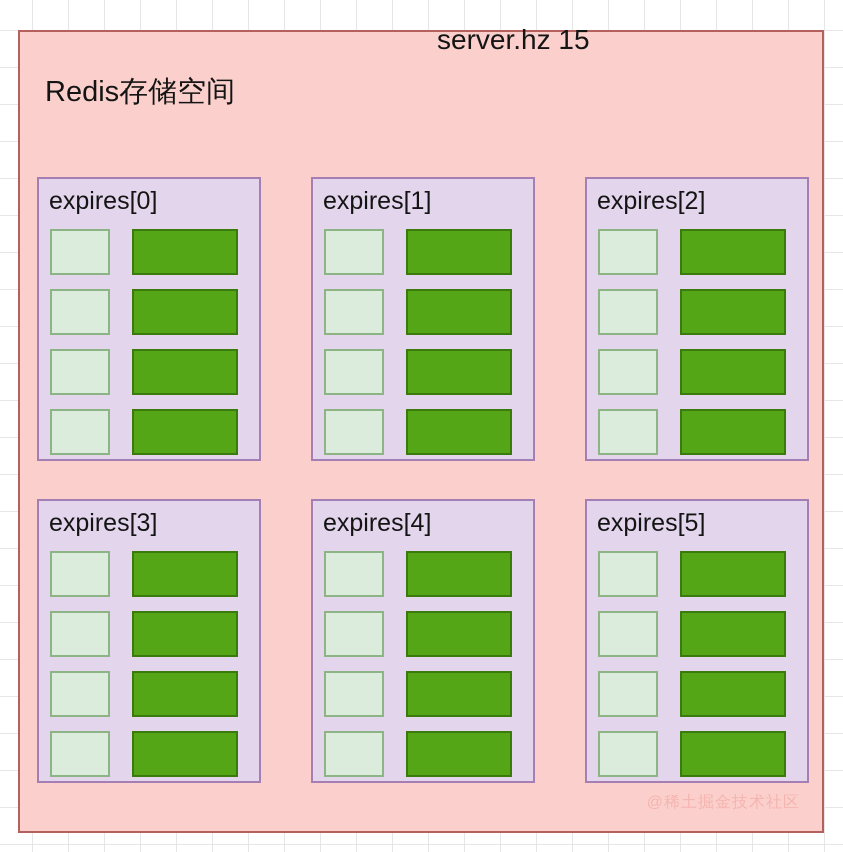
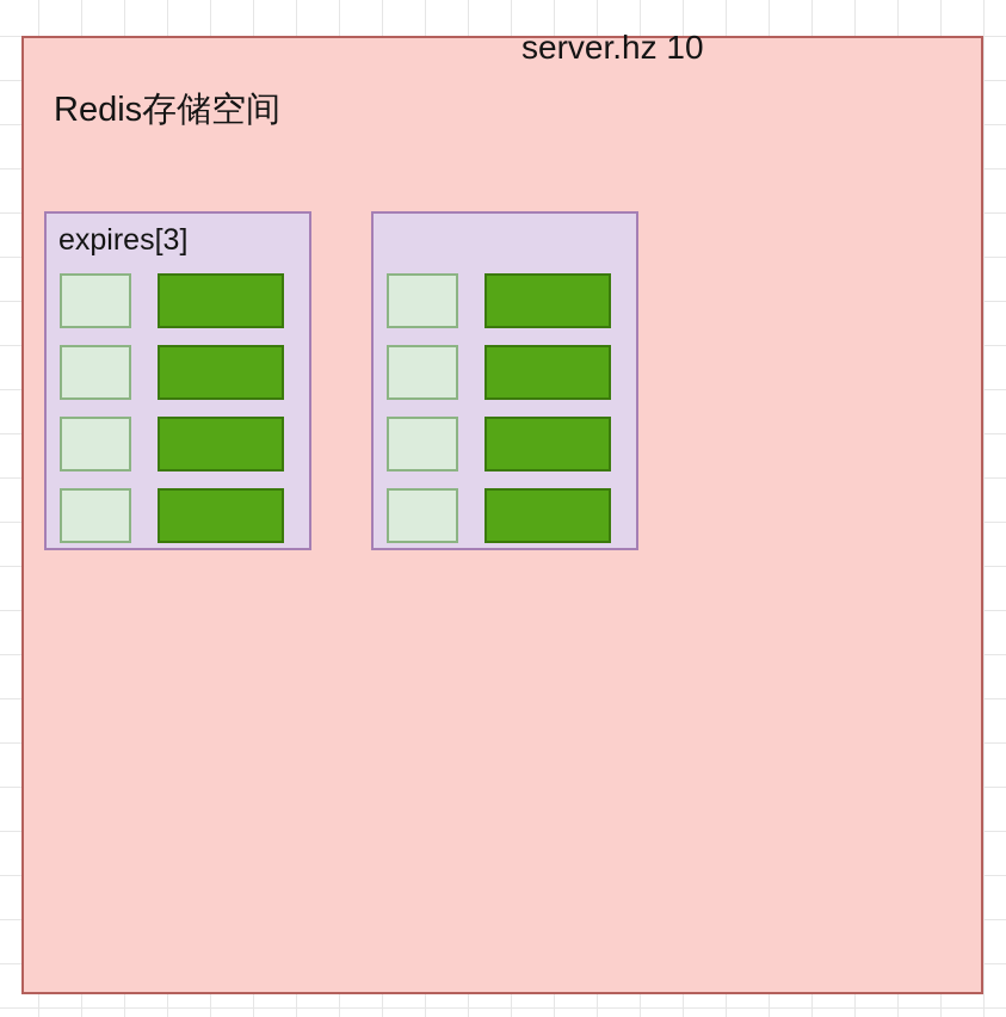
  Redis存储空间
- server.hz 15
+ server.hz 10
- expires[0]
- expires[1]
- expires[2]
  expires[3]
- expires[4]
- expires[5]
- @稀土掘金技术社区
